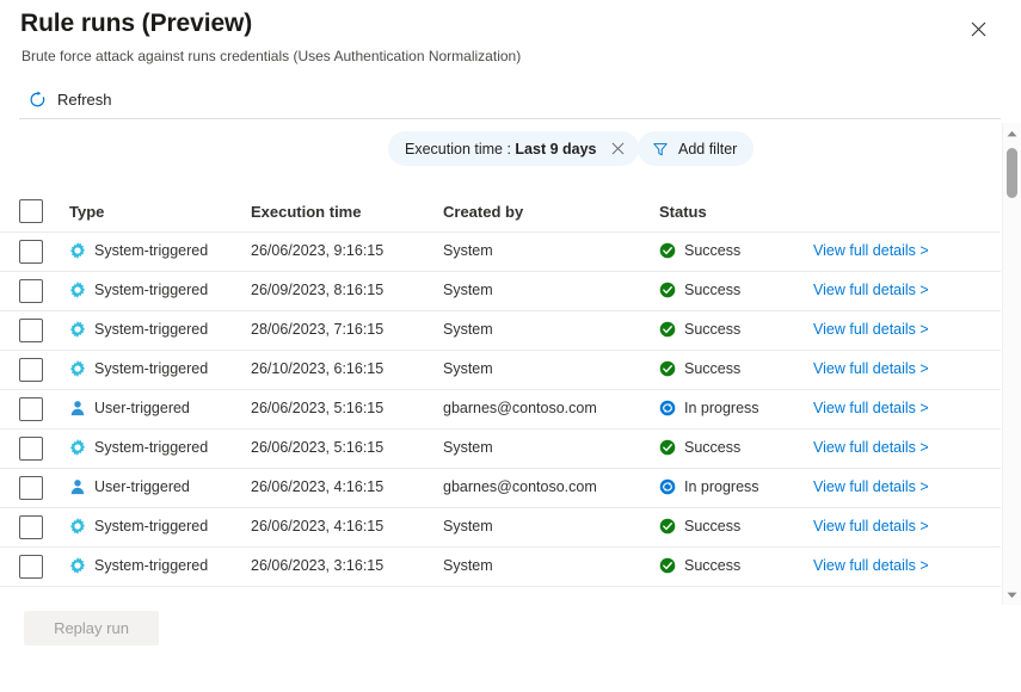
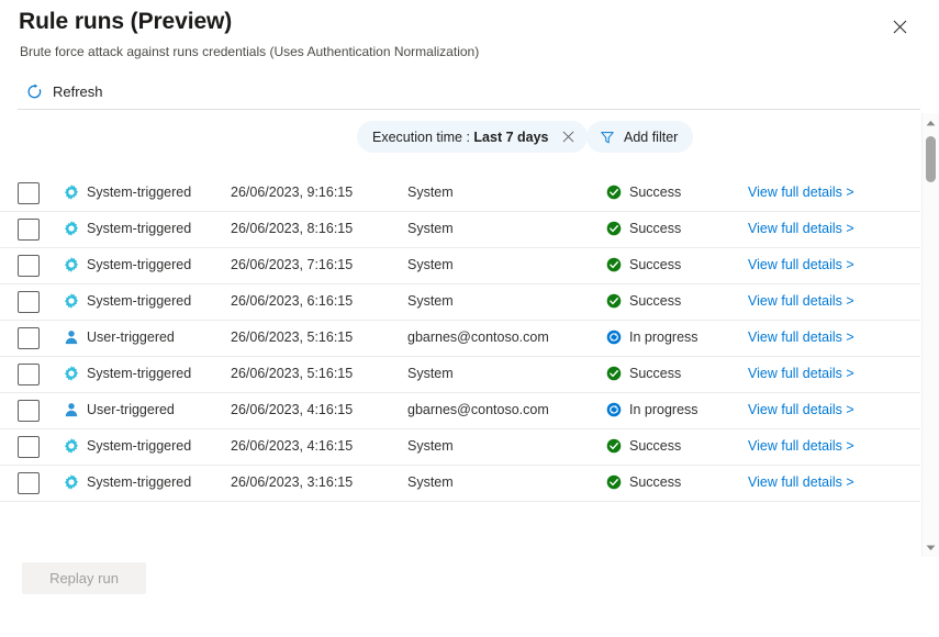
  Rule runs (Preview)
  Brute force attack against runs credentials (Uses Authentication Normalization)
  Refresh
- Execution time : Last 9 days
+ Execution time : Last 7 days
  Add filter
- Type
- Execution time
- Created by
- Status
  System-triggered
  26/06/2023, 9:16:15
  System
  Success
  View full details >
  System-triggered
- 26/09/2023, 8:16:15
+ 26/06/2023, 8:16:15
  System
  Success
  View full details >
  System-triggered
- 28/06/2023, 7:16:15
+ 26/06/2023, 7:16:15
  System
  Success
  View full details >
  System-triggered
- 26/10/2023, 6:16:15
+ 26/06/2023, 6:16:15
  System
  Success
  View full details >
  User-triggered
  26/06/2023, 5:16:15
  gbarnes@contoso.com
  In progress
  View full details >
  System-triggered
  26/06/2023, 5:16:15
  System
  Success
  View full details >
  User-triggered
  26/06/2023, 4:16:15
  gbarnes@contoso.com
  In progress
  View full details >
  System-triggered
  26/06/2023, 4:16:15
  System
  Success
  View full details >
  System-triggered
  26/06/2023, 3:16:15
  System
  Success
  View full details >
  Replay run
